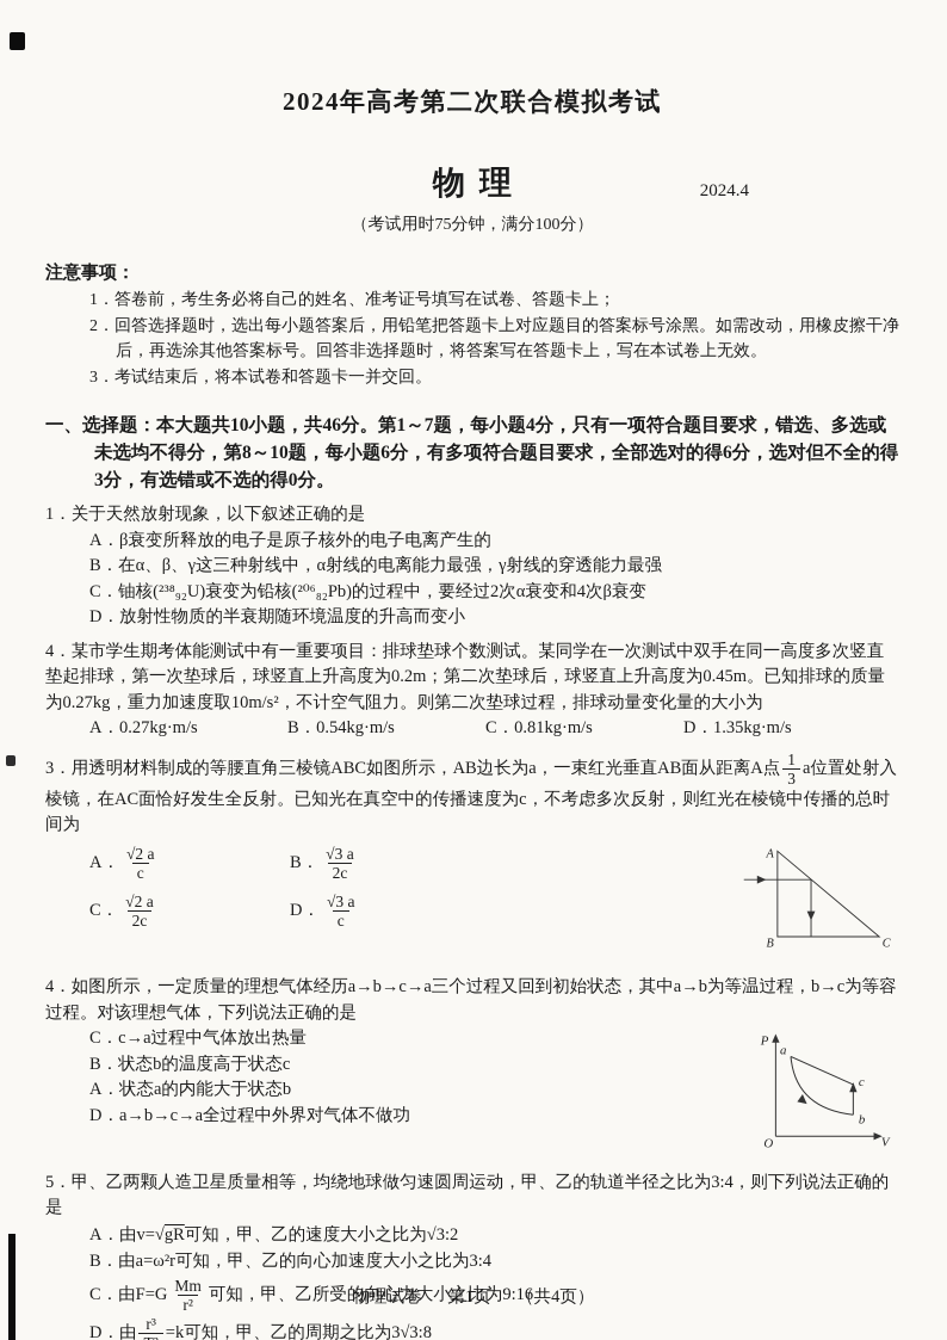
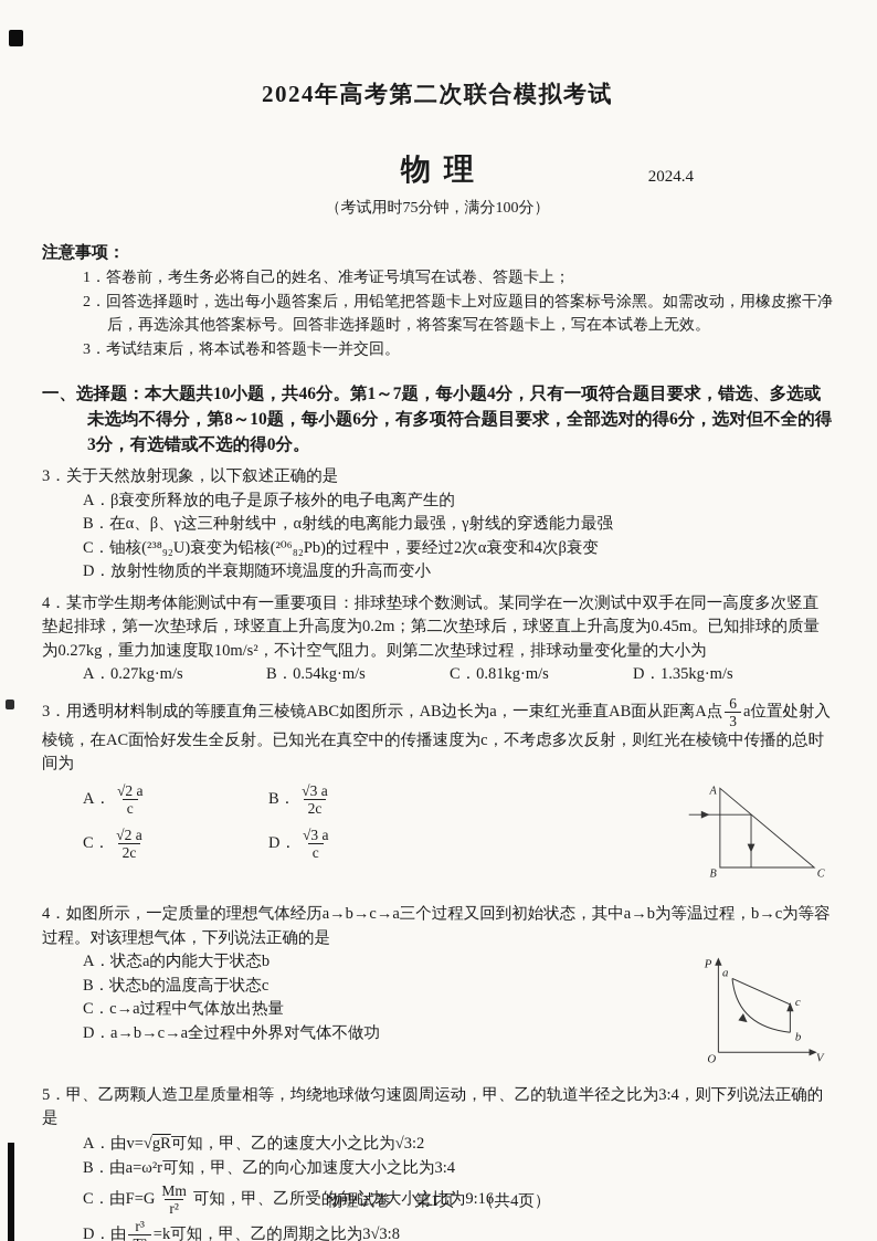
  2024年高考第二次联合模拟考试
  物理
  2024.4
  （考试用时75分钟，满分100分）
  注意事项：
  1．答卷前，考生务必将自己的姓名、准考证号填写在试卷、答题卡上；
  2．回答选择题时，选出每小题答案后，用铅笔把答题卡上对应题目的答案标号涂黑。如需改动，用橡皮擦干净后，再选涂其他答案标号。回答非选择题时，将答案写在答题卡上，写在本试卷上无效。
  3．考试结束后，将本试卷和答题卡一并交回。
  一、选择题：本大题共10小题，共46分。第1～7题，每小题4分，只有一项符合题目要求，错选、多选或未选均不得分，第8～10题，每小题6分，有多项符合题目要求，全部选对的得6分，选对但不全的得3分，有选错或不选的得0分。
- 1．关于天然放射现象，以下叙述正确的是
+ 3．关于天然放射现象，以下叙述正确的是
  A．β衰变所释放的电子是原子核外的电子电离产生的
  B．在α、β、γ这三种射线中，α射线的电离能力最强，γ射线的穿透能力最强
  C．铀核(²³⁸₉₂U)衰变为铅核(²⁰⁶₈₂Pb)的过程中，要经过2次α衰变和4次β衰变
  D．放射性物质的半衰期随环境温度的升高而变小
  4．某市学生期考体能测试中有一重要项目：排球垫球个数测试。某同学在一次测试中双手在同一高度多次竖直垫起排球，第一次垫球后，球竖直上升高度为0.2m；第二次垫球后，球竖直上升高度为0.45m。已知排球的质量为0.27kg，重力加速度取10m/s²，不计空气阻力。则第二次垫球过程，排球动量变化量的大小为
  A．0.27kg·m/s
  B．0.54kg·m/s
  C．0.81kg·m/s
  D．1.35kg·m/s
  3．用透明材料制成的等腰直角三棱镜ABC如图所示，AB边长为a，一束红光垂直AB面从距离A点
- 1
+ 6
  3
  a位置处射入棱镜，在AC面恰好发生全反射。已知光在真空中的传播速度为c，不考虑多次反射，则红光在棱镜中传播的总时间为
  A
  B
  C
  A．
  √2 a
  c
  B．
  √3 a
  2c
  C．
  √2 a
  2c
  D．
  √3 a
  c
  4．如图所示，一定质量的理想气体经历a→b→c→a三个过程又回到初始状态，其中a→b为等温过程，b→c为等容过程。对该理想气体，下列说法正确的是
  P
  V
  O
  a
  b
  c
- C．c→a过程中气体放出热量
+ A．状态a的内能大于状态b
  B．状态b的温度高于状态c
- A．状态a的内能大于状态b
+ C．c→a过程中气体放出热量
  D．a→b→c→a全过程中外界对气体不做功
  5．甲、乙两颗人造卫星质量相等，均绕地球做匀速圆周运动，甲、乙的轨道半径之比为3:4，则下列说法正确的是
  A．由v=√gR可知，甲、乙的速度大小之比为√3:2
  B．由a=ω²r可知，甲、乙的向心加速度大小之比为3:4
  C．由F=G
  Mm
  r²
  可知，甲、乙所受的向心力大小之比为9:16
  D．由
  r³
  =k可知，甲、乙的周期之比为3√3:8
  物理试卷 第1页 （共4页）
